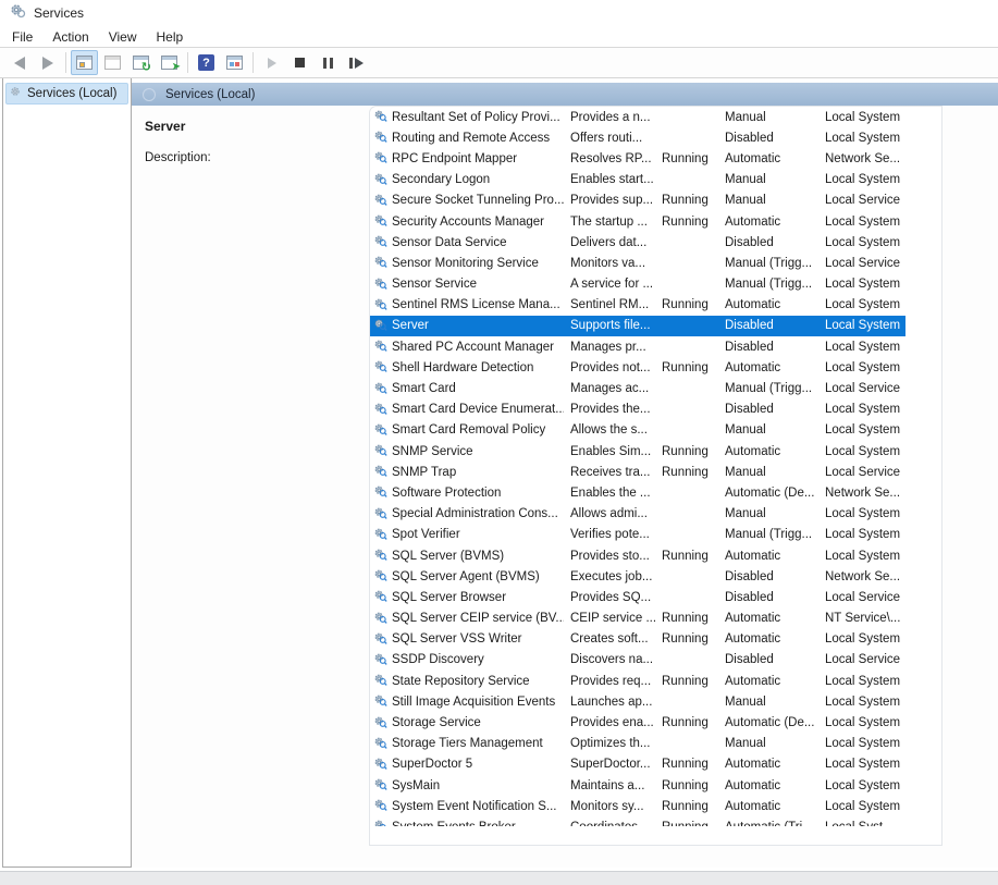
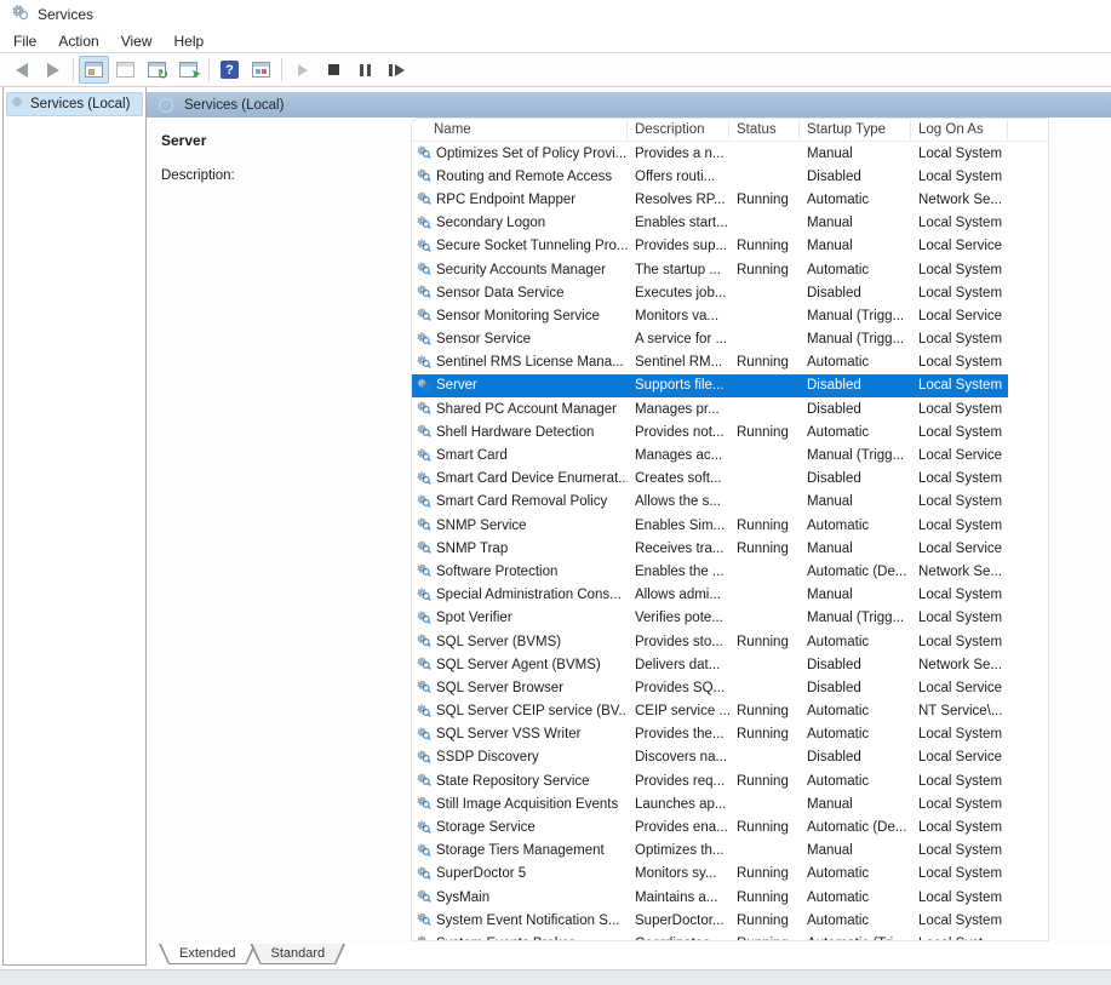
  Services
  File
  Action
  View
  Help
  ↻
  ➤
  ?
  Services (Local)
  Services (Local)
  Server
  Description:
+ Name
+ Description
+ Status
+ Startup Type
+ Log On As
- Resultant Set of Policy Provi...
+ Optimizes Set of Policy Provi...
  Provides a n...
  Manual
  Local System
  Routing and Remote Access
  Offers routi...
  Disabled
  Local System
  RPC Endpoint Mapper
  Resolves RP...
  Running
  Automatic
  Network Se...
  Secondary Logon
  Enables start...
  Manual
  Local System
  Secure Socket Tunneling Pro...
  Provides sup...
  Running
  Manual
  Local Service
  Security Accounts Manager
  The startup ...
  Running
  Automatic
  Local System
  Sensor Data Service
- Delivers dat...
+ Executes job...
  Disabled
  Local System
  Sensor Monitoring Service
  Monitors va...
  Manual (Trigg...
  Local Service
  Sensor Service
  A service for ...
  Manual (Trigg...
  Local System
  Sentinel RMS License Mana...
  Sentinel RM...
  Running
  Automatic
  Local System
  Server
  Supports file...
  Disabled
  Local System
  Shared PC Account Manager
  Manages pr...
  Disabled
  Local System
  Shell Hardware Detection
  Provides not...
  Running
  Automatic
  Local System
  Smart Card
  Manages ac...
  Manual (Trigg...
  Local Service
  Smart Card Device Enumerat..
- Provides the...
+ Creates soft...
  Disabled
  Local System
  Smart Card Removal Policy
  Allows the s...
  Manual
  Local System
  SNMP Service
  Enables Sim...
  Running
  Automatic
  Local System
  SNMP Trap
  Receives tra...
  Running
  Manual
  Local Service
  Software Protection
  Enables the ...
  Automatic (De...
  Network Se...
  Special Administration Cons...
  Allows admi...
  Manual
  Local System
  Spot Verifier
  Verifies pote...
  Manual (Trigg...
  Local System
  SQL Server (BVMS)
  Provides sto...
  Running
  Automatic
  Local System
  SQL Server Agent (BVMS)
- Executes job...
+ Delivers dat...
  Disabled
  Network Se...
  SQL Server Browser
  Provides SQ...
  Disabled
  Local Service
  SQL Server CEIP service (BV..
  CEIP service ...
  Running
  Automatic
  NT Service\...
  SQL Server VSS Writer
- Creates soft...
+ Provides the...
  Running
  Automatic
  Local System
  SSDP Discovery
  Discovers na...
  Disabled
  Local Service
  State Repository Service
  Provides req...
  Running
  Automatic
  Local System
  Still Image Acquisition Events
  Launches ap...
  Manual
  Local System
  Storage Service
  Provides ena...
  Running
  Automatic (De...
  Local System
  Storage Tiers Management
  Optimizes th...
  Manual
  Local System
  SuperDoctor 5
- SuperDoctor...
+ Monitors sy...
  Running
  Automatic
  Local System
  SysMain
  Maintains a...
  Running
  Automatic
  Local System
  System Event Notification S...
- Monitors sy...
+ SuperDoctor...
  Running
  Automatic
  Local System
+ Extended
+ Standard
